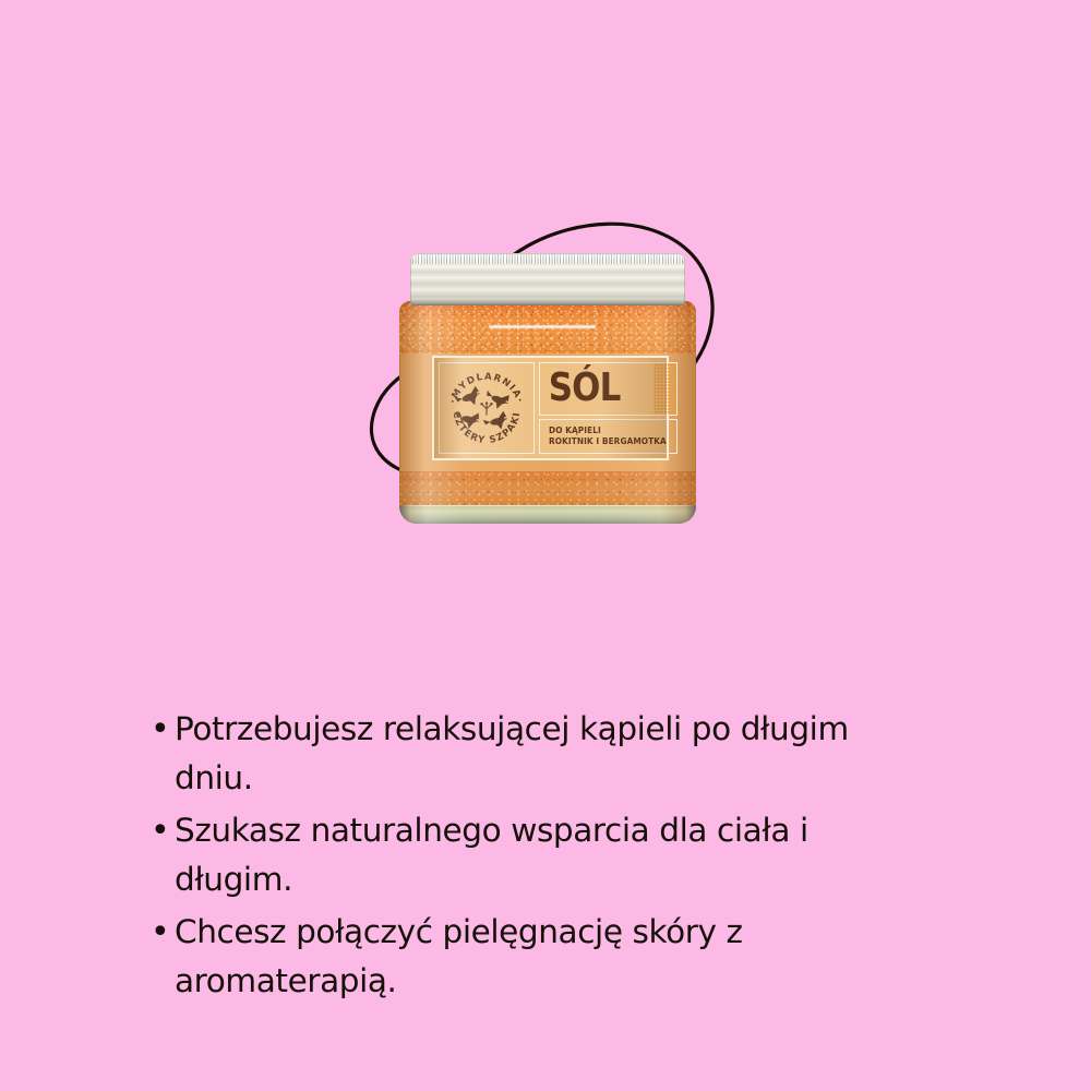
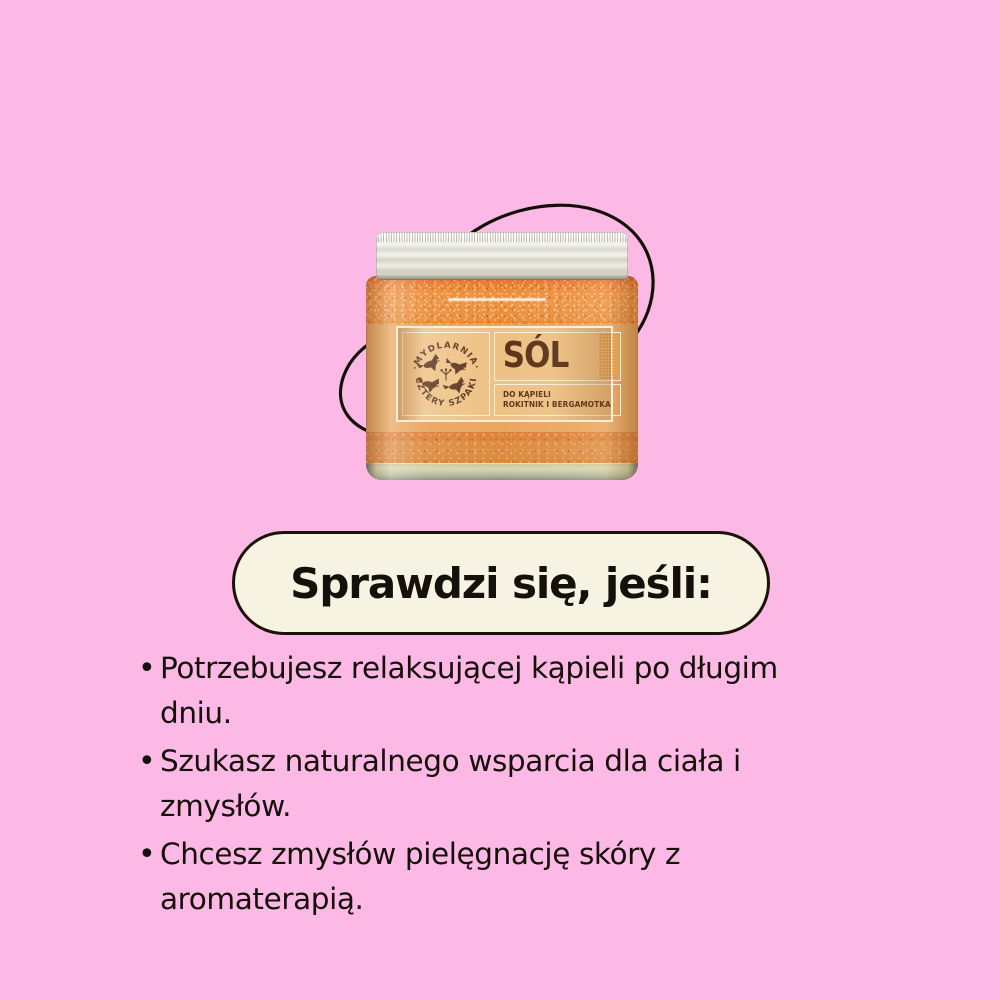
+ Sprawdzi się, jeśli:
  •
  Potrzebujesz relaksującej kąpieli po długim dniu.
  •
- Szukasz naturalnego wsparcia dla ciała i długim.
+ Szukasz naturalnego wsparcia dla ciała i zmysłów.
  •
- Chcesz połączyć pielęgnację skóry z aromaterapią.
+ Chcesz zmysłów pielęgnację skóry z aromaterapią.
